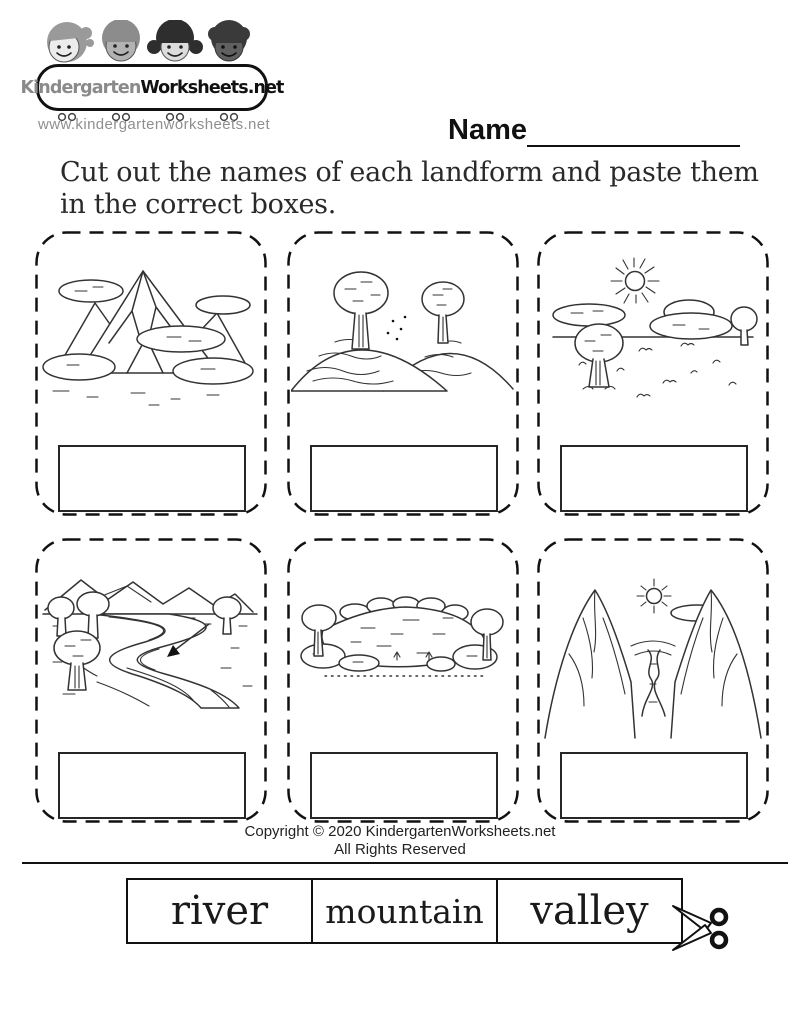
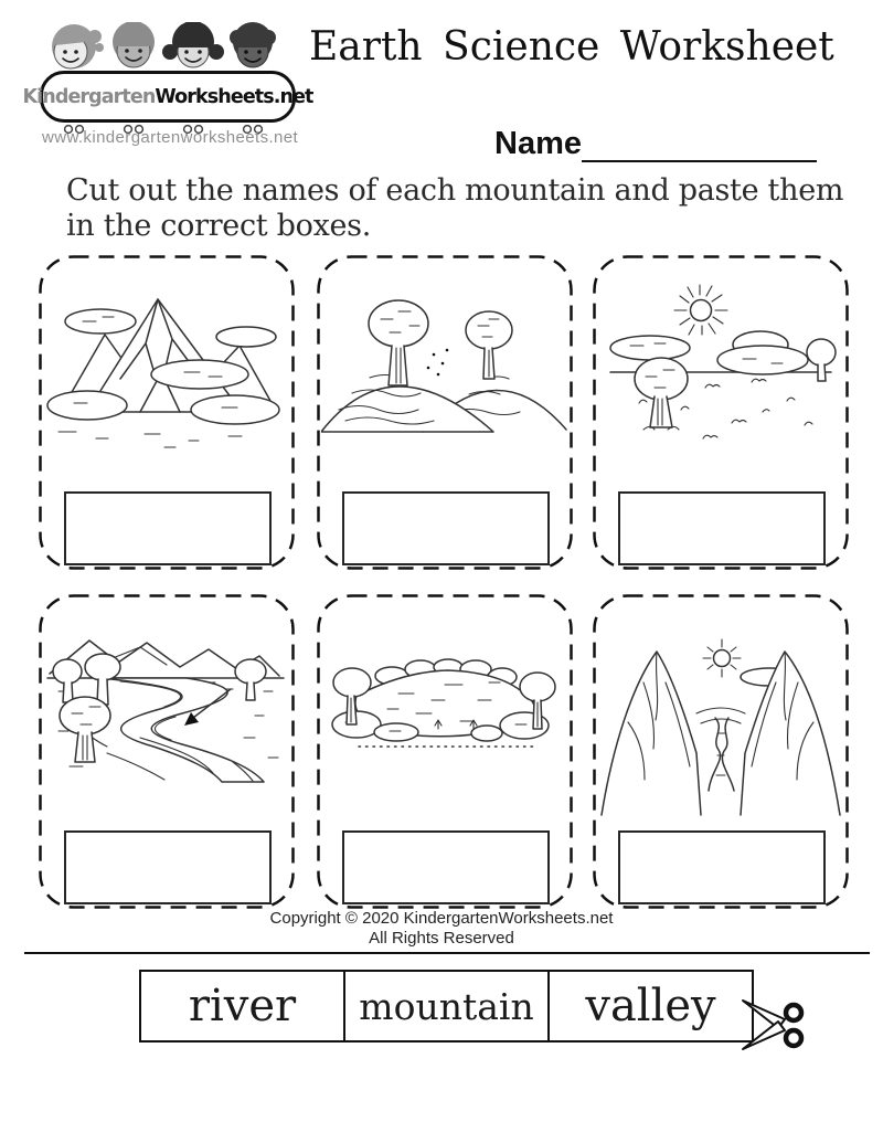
  KindergartenWorksheets.net
  www.kindergartenworksheets.net
+ Earth Science Worksheet
  Name
- Cut out the names of each landform and paste them
+ Cut out the names of each mountain and paste them
  in the correct boxes.
  Copyright © 2020 KindergartenWorksheets.net
  All Rights Reserved
  river	mountain	valley
